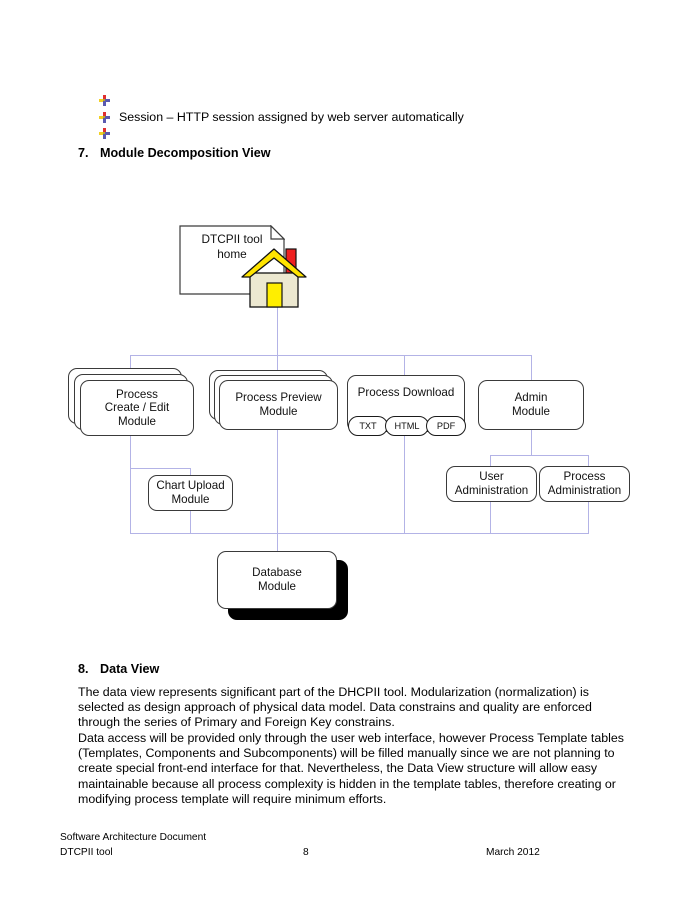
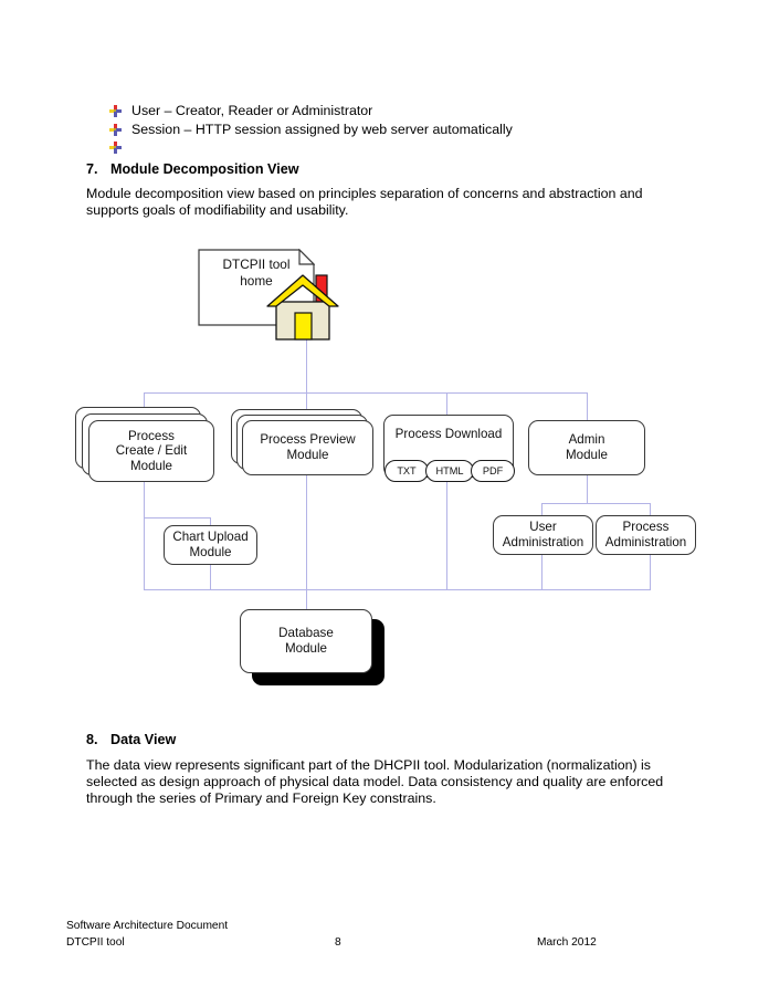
+ User – Creator, Reader or Administrator
  Session – HTTP session assigned by web server automatically
  7. Module Decomposition View
+ Module decomposition view based on principles separation of concerns and abstraction and supports goals of modifiability and usability.
  DTCPII tool
  home
  Process
  Create / Edit
  Module
  Process Preview
  Module
  Process Download
  TXT
  HTML
  PDF
  Admin
  Module
  User
  Administration
  Process
  Administration
  Chart Upload
  Module
  Database
  Module
  8. Data View
- The data view represents significant part of the DHCPII tool. Modularization (normalization) is selected as design approach of physical data model. Data constrains and quality are enforced through the series of Primary and Foreign Key constrains.
+ The data view represents significant part of the DHCPII tool. Modularization (normalization) is selected as design approach of physical data model. Data consistency and quality are enforced through the series of Primary and Foreign Key constrains.
- Data access will be provided only through the user web interface, however Process Template tables (Templates, Components and Subcomponents) will be filled manually since we are not planning to create special front-end interface for that. Nevertheless, the Data View structure will allow easy maintainable because all process complexity is hidden in the template tables, therefore creating or modifying process template will require minimum efforts.
  Software Architecture Document
  DTCPII tool
  8
  March 2012
